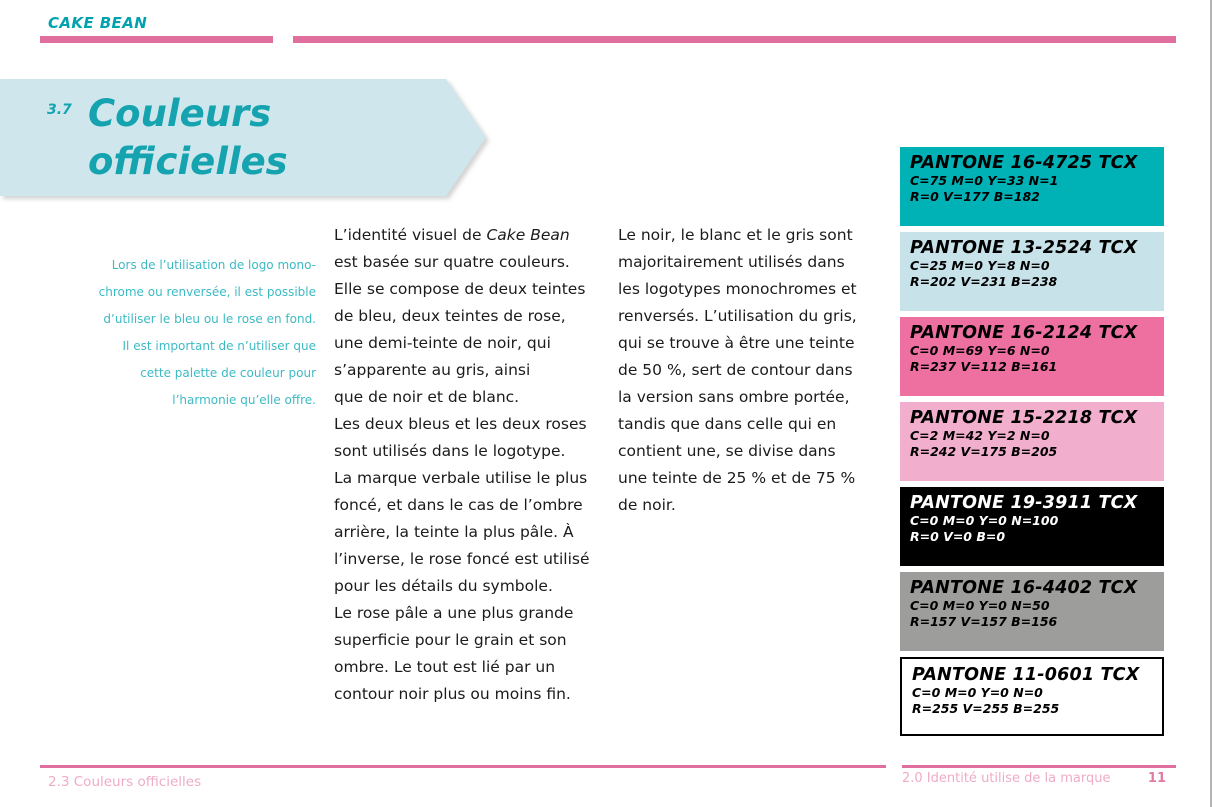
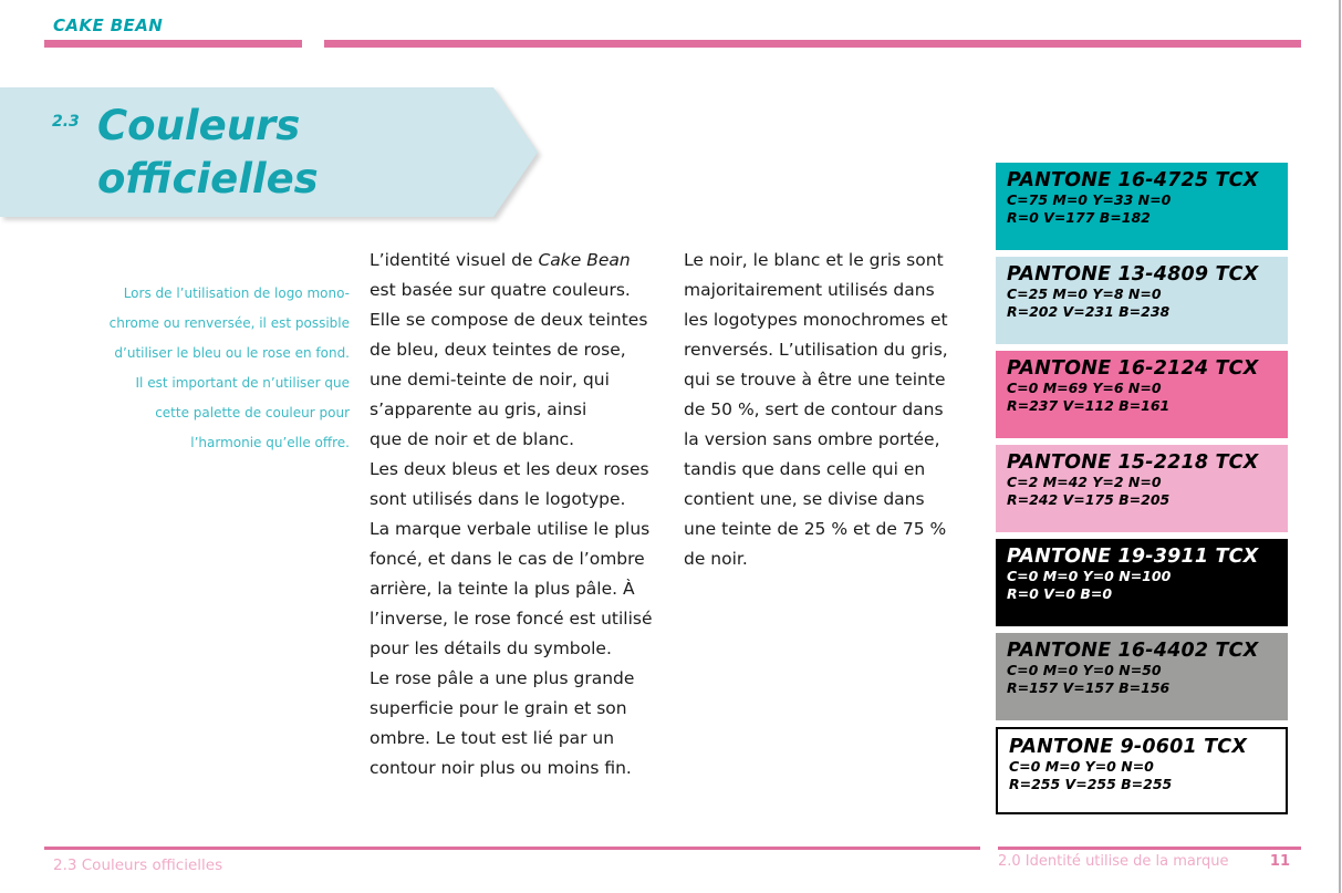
  CAKE BEAN
- 3.7
+ 2.3
  Couleurs
  officielles
  Lors de l’utilisation de logo mono-
  chrome ou renversée, il est possible
  d’utiliser le bleu ou le rose en fond.
  Il est important de n’utiliser que
  cette palette de couleur pour
  l’harmonie qu’elle offre.
  L’identité visuel de Cake Bean
  est basée sur quatre couleurs.
  Elle se compose de deux teintes
  de bleu, deux teintes de rose,
  une demi-teinte de noir, qui
  s’apparente au gris, ainsi
  que de noir et de blanc.
  Les deux bleus et les deux roses
  sont utilisés dans le logotype.
  La marque verbale utilise le plus
  foncé, et dans le cas de l’ombre
  arrière, la teinte la plus pâle. À
  l’inverse, le rose foncé est utilisé
  pour les détails du symbole.
  Le rose pâle a une plus grande
  superficie pour le grain et son
  ombre. Le tout est lié par un
  contour noir plus ou moins fin.
  Le noir, le blanc et le gris sont
  majoritairement utilisés dans
  les logotypes monochromes et
  renversés. L’utilisation du gris,
  qui se trouve à être une teinte
  de 50 %, sert de contour dans
  la version sans ombre portée,
  tandis que dans celle qui en
  contient une, se divise dans
  une teinte de 25 % et de 75 %
  de noir.
  PANTONE 16-4725 TCX
- C=75 M=0 Y=33 N=1
+ C=75 M=0 Y=33 N=0
  R=0 V=177 B=182
- PANTONE 13-2524 TCX
+ PANTONE 13-4809 TCX
  C=25 M=0 Y=8 N=0
  R=202 V=231 B=238
  PANTONE 16-2124 TCX
  C=0 M=69 Y=6 N=0
  R=237 V=112 B=161
  PANTONE 15-2218 TCX
  C=2 M=42 Y=2 N=0
  R=242 V=175 B=205
  PANTONE 19-3911 TCX
  C=0 M=0 Y=0 N=100
  R=0 V=0 B=0
  PANTONE 16-4402 TCX
  C=0 M=0 Y=0 N=50
  R=157 V=157 B=156
- PANTONE 11-0601 TCX
+ PANTONE 9-0601 TCX
  C=0 M=0 Y=0 N=0
  R=255 V=255 B=255
  2.3 Couleurs officielles
  2.0 Identité utilise de la marque
  11
